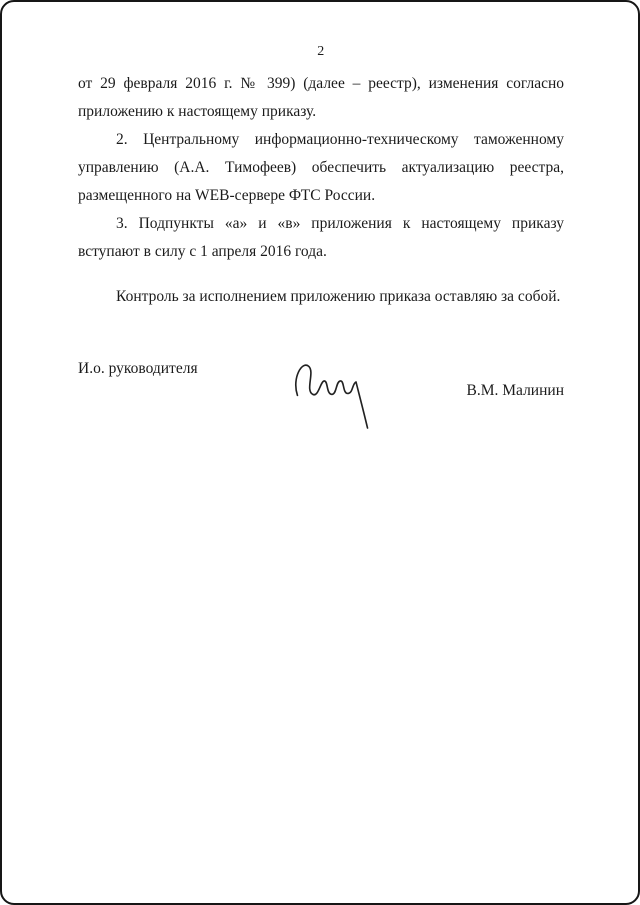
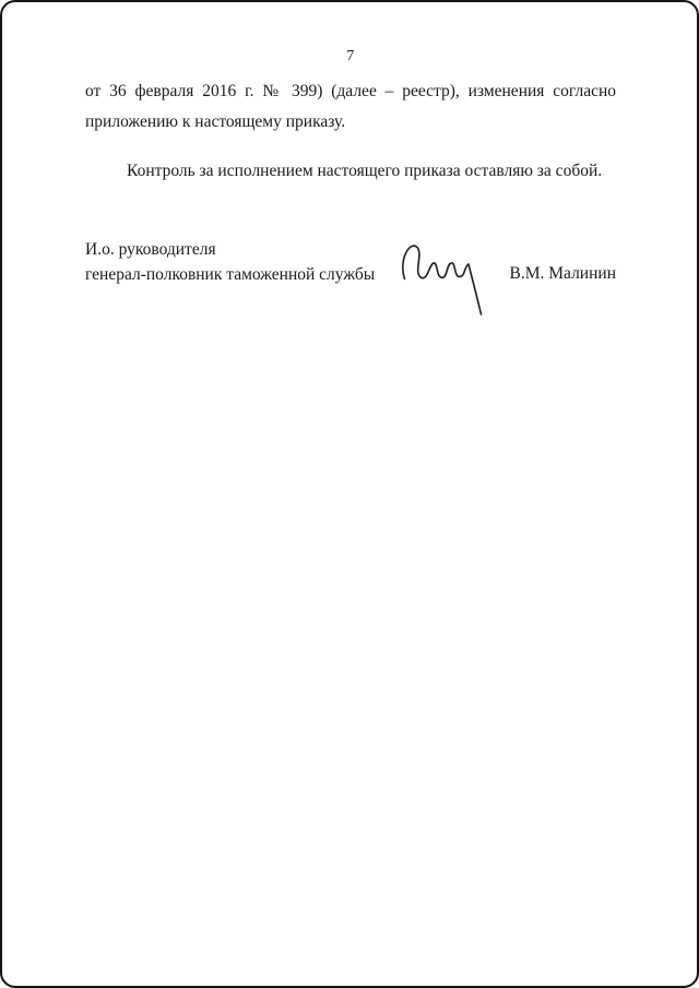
- 2
+ 7
- от 29 февраля 2016 г. № 399) (далее – реестр), изменения согласно приложению к настоящему приказу.
+ от 36 февраля 2016 г. № 399) (далее – реестр), изменения согласно приложению к настоящему приказу.
- 2. Центральному информационно-техническому таможенному управлению (А.А. Тимофеев) обеспечить актуализацию реестра, размещенного на WEB-сервере ФТС России.
- 3. Подпункты «а» и «в» приложения к настоящему приказу вступают в силу с 1 апреля 2016 года.
- Контроль за исполнением приложению приказа оставляю за собой.
+ Контроль за исполнением настоящего приказа оставляю за собой.
  И.о. руководителя
+ генерал-полковник таможенной службы
  В.М. Малинин
